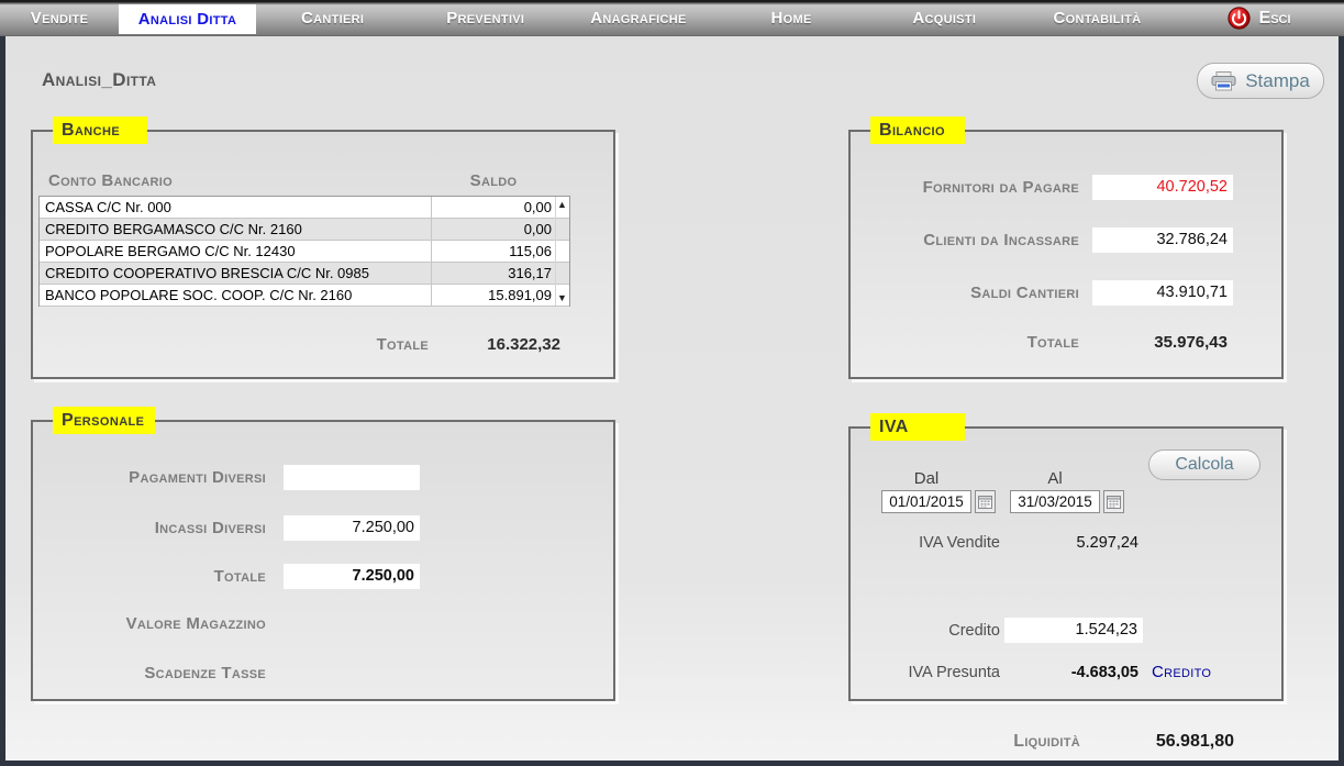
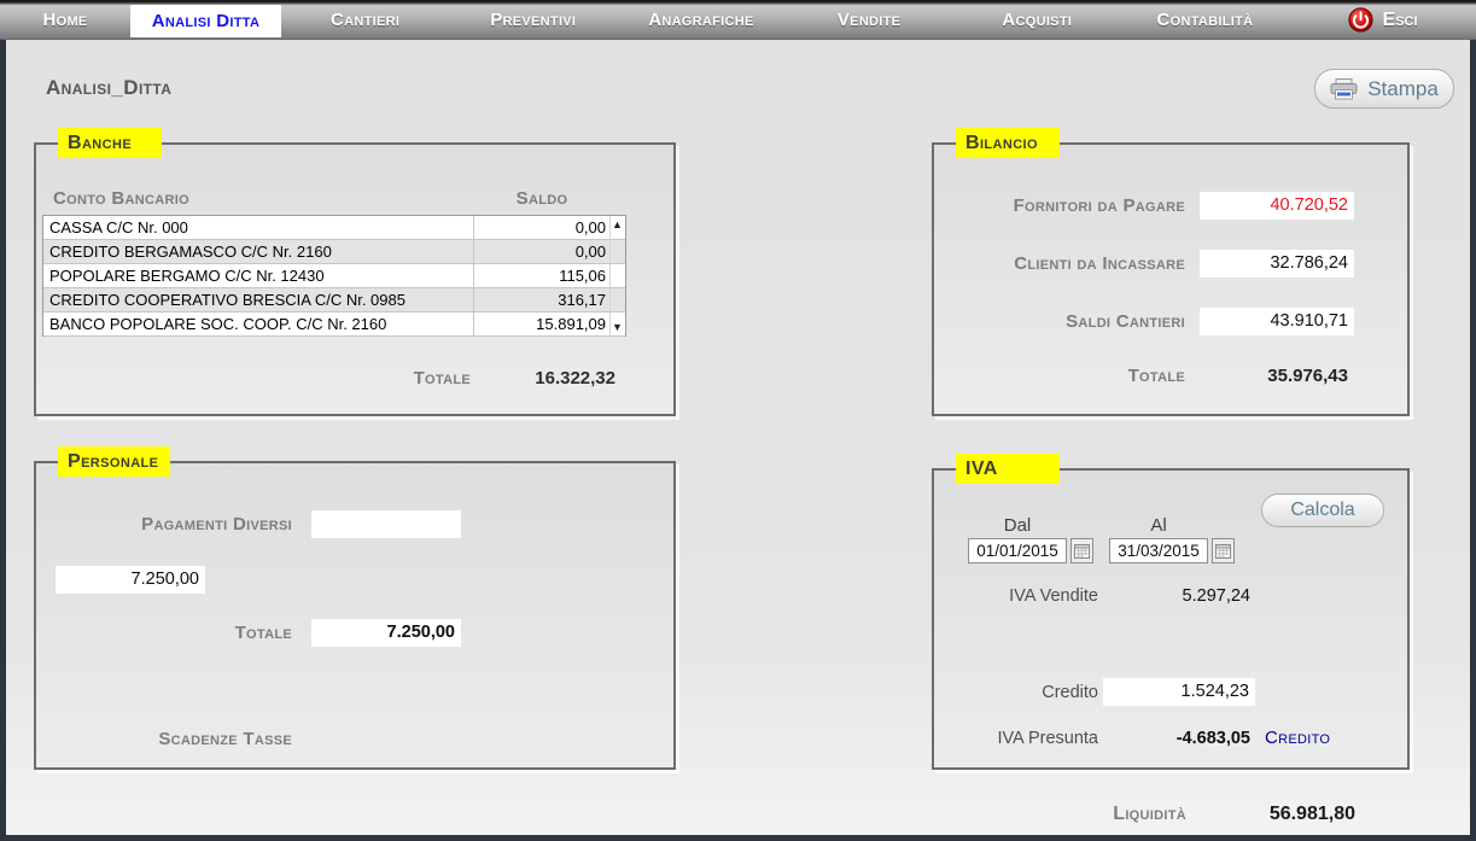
- Vendite
+ Home
  Analisi Ditta
  Cantieri
  Preventivi
  Anagrafiche
- Home
+ Vendite
  Acquisti
  Contabilità
  Esci
  Analisi_Ditta
  Stampa
  Banche
  Conto Bancario
  Saldo
  CASSA C/C Nr. 000
  0,00
  CREDITO BERGAMASCO C/C Nr. 2160
  0,00
  POPOLARE BERGAMO C/C Nr. 12430
  115,06
  CREDITO COOPERATIVO BRESCIA C/C Nr. 0985
  316,17
  BANCO POPOLARE SOC. COOP. C/C Nr. 2160
  15.891,09
  ▲
  ▼
  Totale
  16.322,32
  Bilancio
  Fornitori da Pagare
  40.720,52
  Clienti da Incassare
  32.786,24
  Saldi Cantieri
  43.910,71
  Totale
  35.976,43
  Personale
  Pagamenti Diversi
- Incassi Diversi
  7.250,00
  Totale
  7.250,00
- Valore Magazzino
  Scadenze Tasse
  IVA
  Calcola
  Dal
  01/01/2015
  Al
  31/03/2015
  IVA Vendite
  5.297,24
  Credito
  1.524,23
  IVA Presunta
  -4.683,05
  Credito
  Liquidità
  56.981,80
